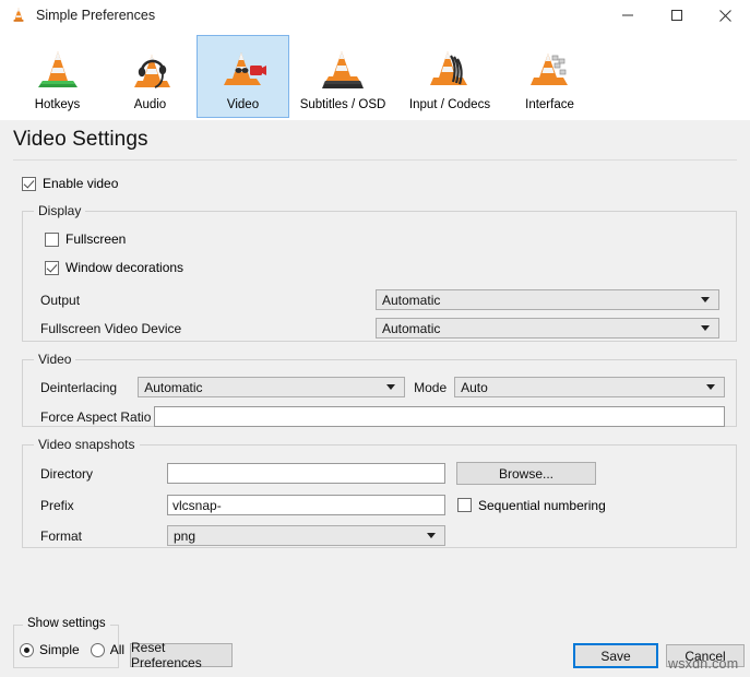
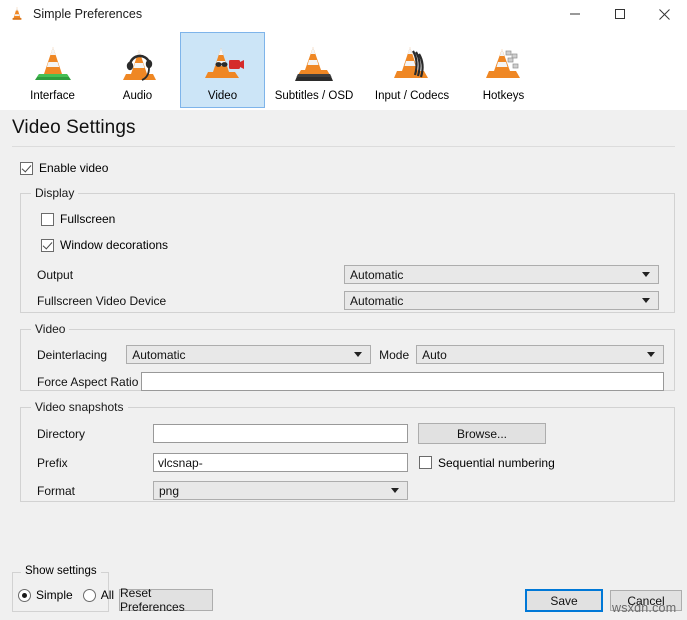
  Simple Preferences
- Hotkeys
+ Interface
  Audio
  Video
  Subtitles / OSD
  Input / Codecs
- Interface
+ Hotkeys
  Video Settings
  Enable video
  Display
  Fullscreen
  Window decorations
  Output
  Automatic
  Fullscreen Video Device
  Automatic
  Video
  Deinterlacing
  Automatic
  Mode
  Auto
  Force Aspect Ratio
  Video snapshots
  Directory
  Browse...
  Prefix
  vlcsnap-
  Sequential numbering
  Format
  png
  Show settings
  Simple
  All
  Reset Preferences
  Save
  Cancel
  wsxdn.com
